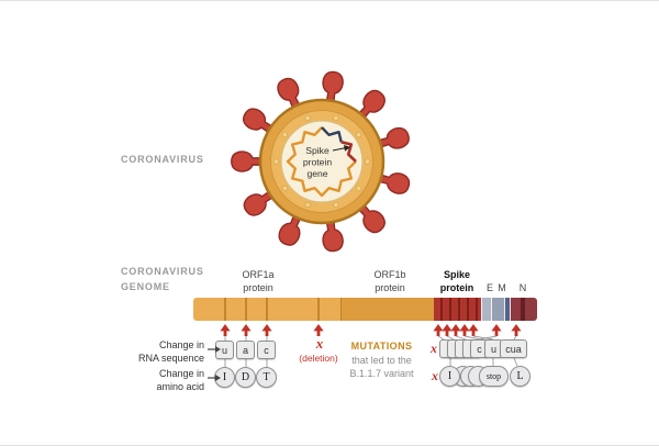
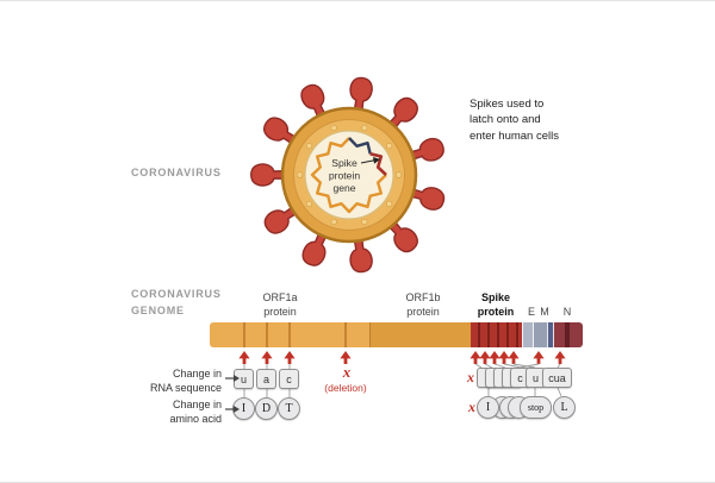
  Spike
  protein
  gene
  CORONAVIRUS
+ Spikes used to
+ latch onto and
+ enter human cells
  CORONAVIRUS
  GENOME
  ORF1a
  protein
  ORF1b
  protein
  Spike
  protein
  E
  M
  N
  u
  a
  c
  I
  D
  T
  x
  (deletion)
  Change in
  RNA sequence
  Change in
  amino acid
- MUTATIONS
- that led to the
- B.1.1.7 variant
  c
  u
  cua
  x
  I
  stop
  L
  x
